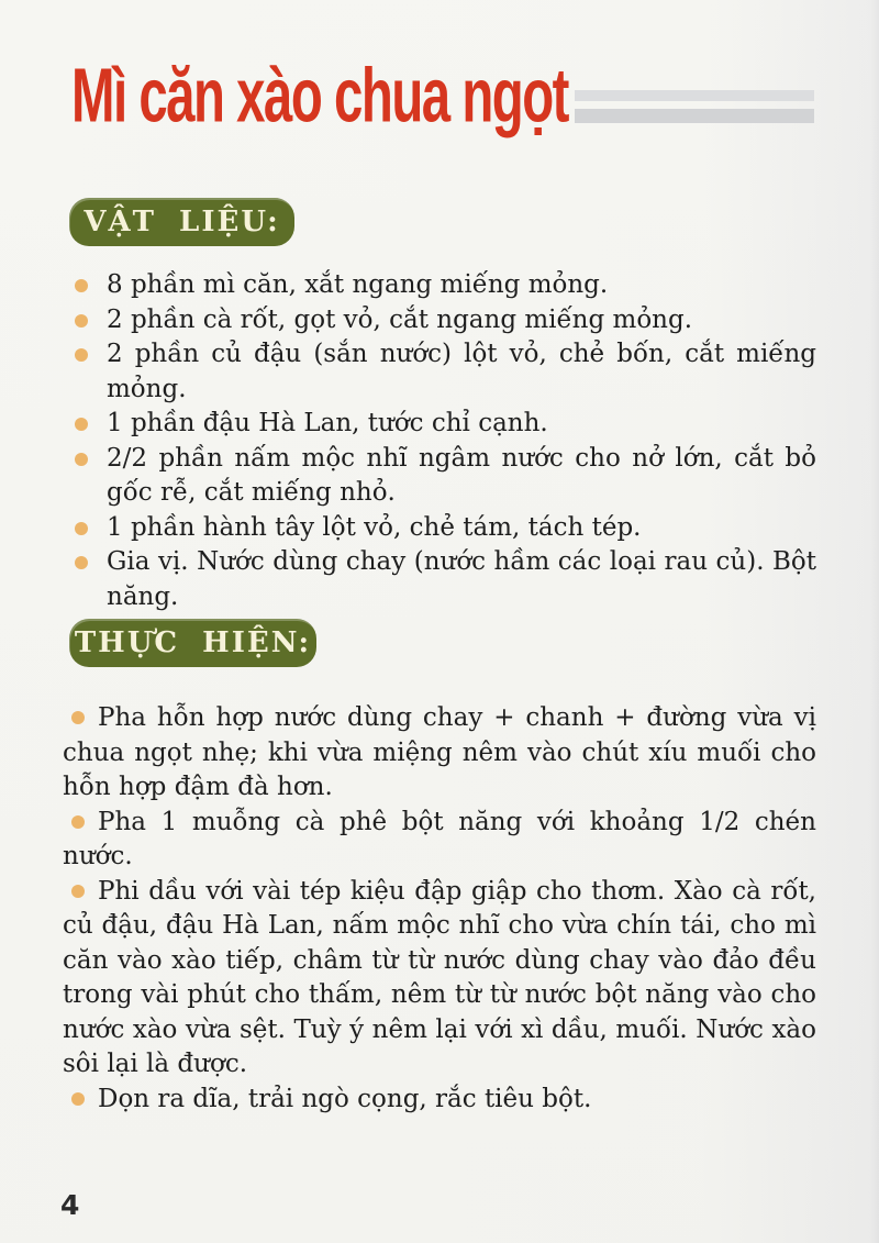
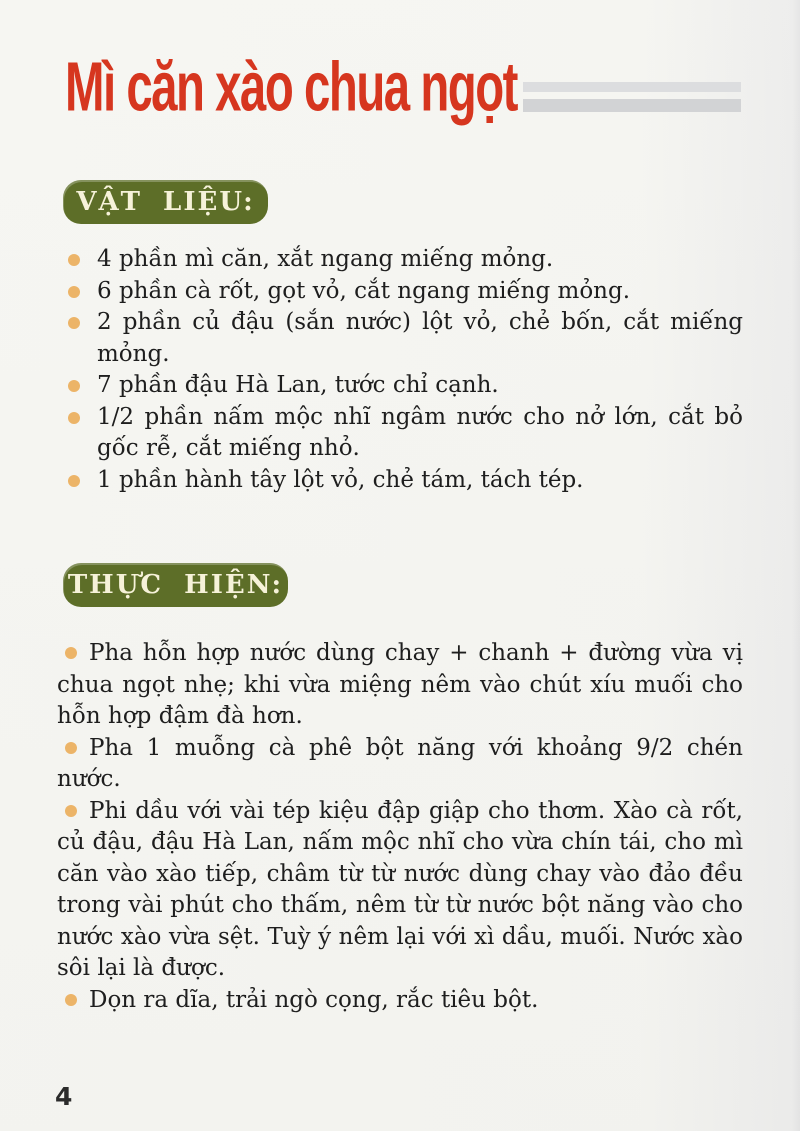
  Mì căn xào chua ngọt
  VẬT LIỆU:
- 8 phần mì căn, xắt ngang miếng mỏng.
+ 4 phần mì căn, xắt ngang miếng mỏng.
- 2 phần cà rốt, gọt vỏ, cắt ngang miếng mỏng.
+ 6 phần cà rốt, gọt vỏ, cắt ngang miếng mỏng.
  2 phần củ đậu (sắn nước) lột vỏ, chẻ bốn, cắt miếng mỏng.
- 1 phần đậu Hà Lan, tước chỉ cạnh.
+ 7 phần đậu Hà Lan, tước chỉ cạnh.
- 2/2 phần nấm mộc nhĩ ngâm nước cho nở lớn, cắt bỏ gốc rễ, cắt miếng nhỏ.
+ 1/2 phần nấm mộc nhĩ ngâm nước cho nở lớn, cắt bỏ gốc rễ, cắt miếng nhỏ.
  1 phần hành tây lột vỏ, chẻ tám, tách tép.
- Gia vị. Nước dùng chay (nước hầm các loại rau củ). Bột năng.
  THỰC HIỆN:
  Pha hỗn hợp nước dùng chay + chanh + đường vừa vị chua ngọt nhẹ; khi vừa miệng nêm vào chút xíu muối cho hỗn hợp đậm đà hơn.
- Pha 1 muỗng cà phê bột năng với khoảng 1/2 chén nước.
+ Pha 1 muỗng cà phê bột năng với khoảng 9/2 chén nước.
  Phi dầu với vài tép kiệu đập giập cho thơm. Xào cà rốt, củ đậu, đậu Hà Lan, nấm mộc nhĩ cho vừa chín tái, cho mì căn vào xào tiếp, châm từ từ nước dùng chay vào đảo đều trong vài phút cho thấm, nêm từ từ nước bột năng vào cho nước xào vừa sệt. Tuỳ ý nêm lại với xì dầu, muối. Nước xào sôi lại là được.
  Dọn ra dĩa, trải ngò cọng, rắc tiêu bột.
  4
